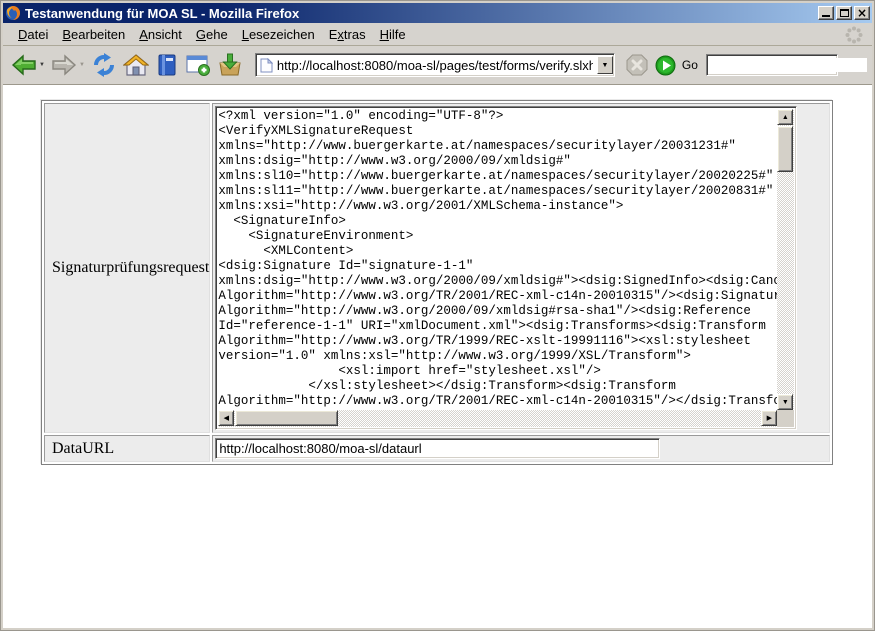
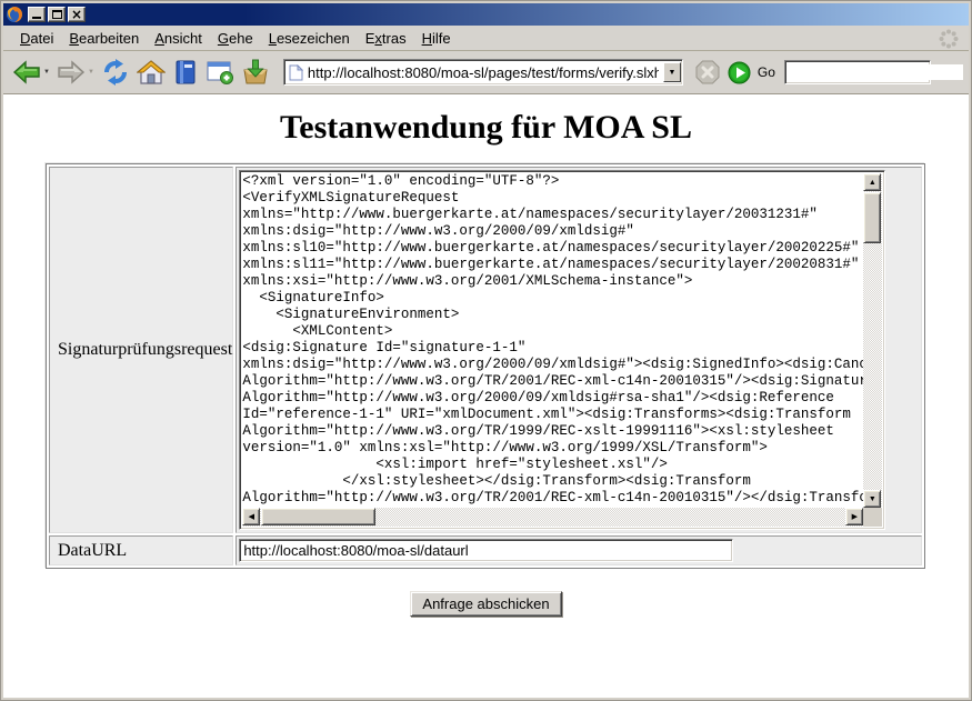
- Testanwendung für MOA SL - Mozilla Firefox
  ×
  Datei
  Bearbeiten
  Ansicht
  Gehe
  Lesezeichen
  Extras
  Hilfe
  http://localhost:8080/moa-sl/pages/test/forms/verify.slxh
  Go
+ Testanwendung für MOA SL
  Signaturprüfungsrequest	<?xml version="1.0" encoding="UTF-8"?> <VerifyXMLSignatureRequest xmlns="http://www.buergerkarte.at/namespaces/securitylayer/20031231#" xmlns:dsig="http://www.w3.org/2000/09/xmldsig#" xmlns:sl10="http://www.buergerkarte.at/namespaces/securitylayer/20020225#" xmlns:sl11="http://www.buergerkarte.at/namespaces/securitylayer/20020831#" xmlns:xsi="http://www.w3.org/2001/XMLSchema-instance"> <SignatureInfo> <SignatureEnvironment> <XMLContent> <dsig:Signature Id="signature-1-1" xmlns:dsig="http://www.w3.org/2000/09/xmldsig#"><dsig:SignedInfo><dsig:Can Algorithm="http://www.w3.org/TR/2001/REC-xml-c14n-20010315"/><dsig:Signatu Algorithm="http://www.w3.org/2000/09/xmldsig#rsa-sha1"/><dsig:Reference Id="reference-1-1" URI="xmlDocument.xml"><dsig:Transforms><dsig:Transform Algorithm="http://www.w3.org/TR/1999/REC-xslt-19991116"><xsl:stylesheet version="1.0" xmlns:xsl="http://www.w3.org/1999/XSL/Transform"> <xsl:import href="stylesheet.xsl"/> </xsl:stylesheet></dsig:Transform><dsig:Transform Algorithm="http://www.w3.org/TR/2001/REC-xml-c14n-20010315"/></dsig:Transf ▲ ▼ ◀ ▶
  DataURL	http://localhost:8080/moa-sl/dataurl
+ Anfrage abschicken
